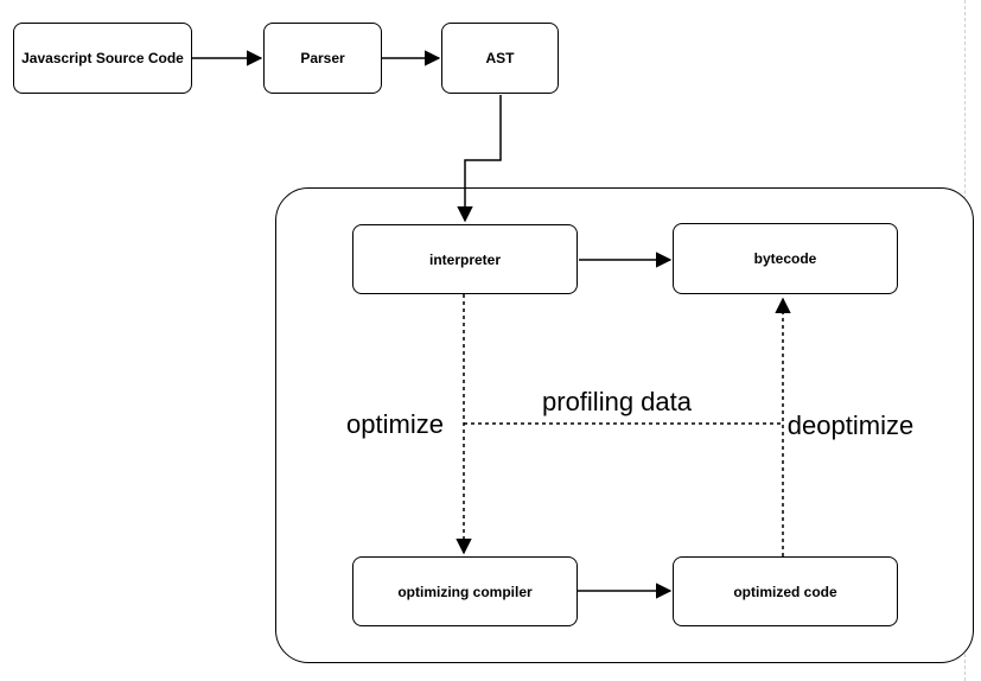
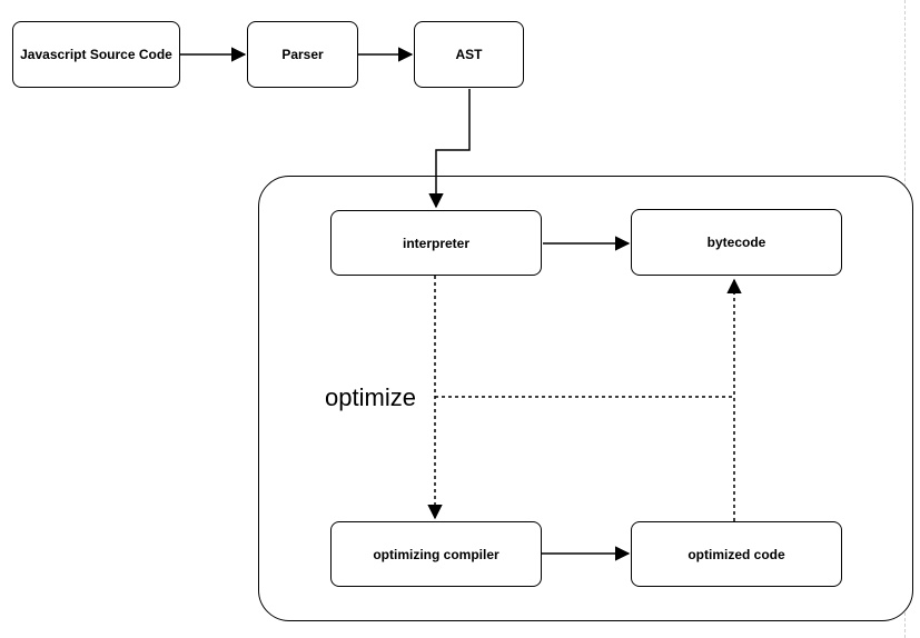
  Javascript Source Code
  Parser
  AST
  interpreter
  bytecode
  optimizing compiler
  optimized code
  optimize
- profiling data
- deoptimize
